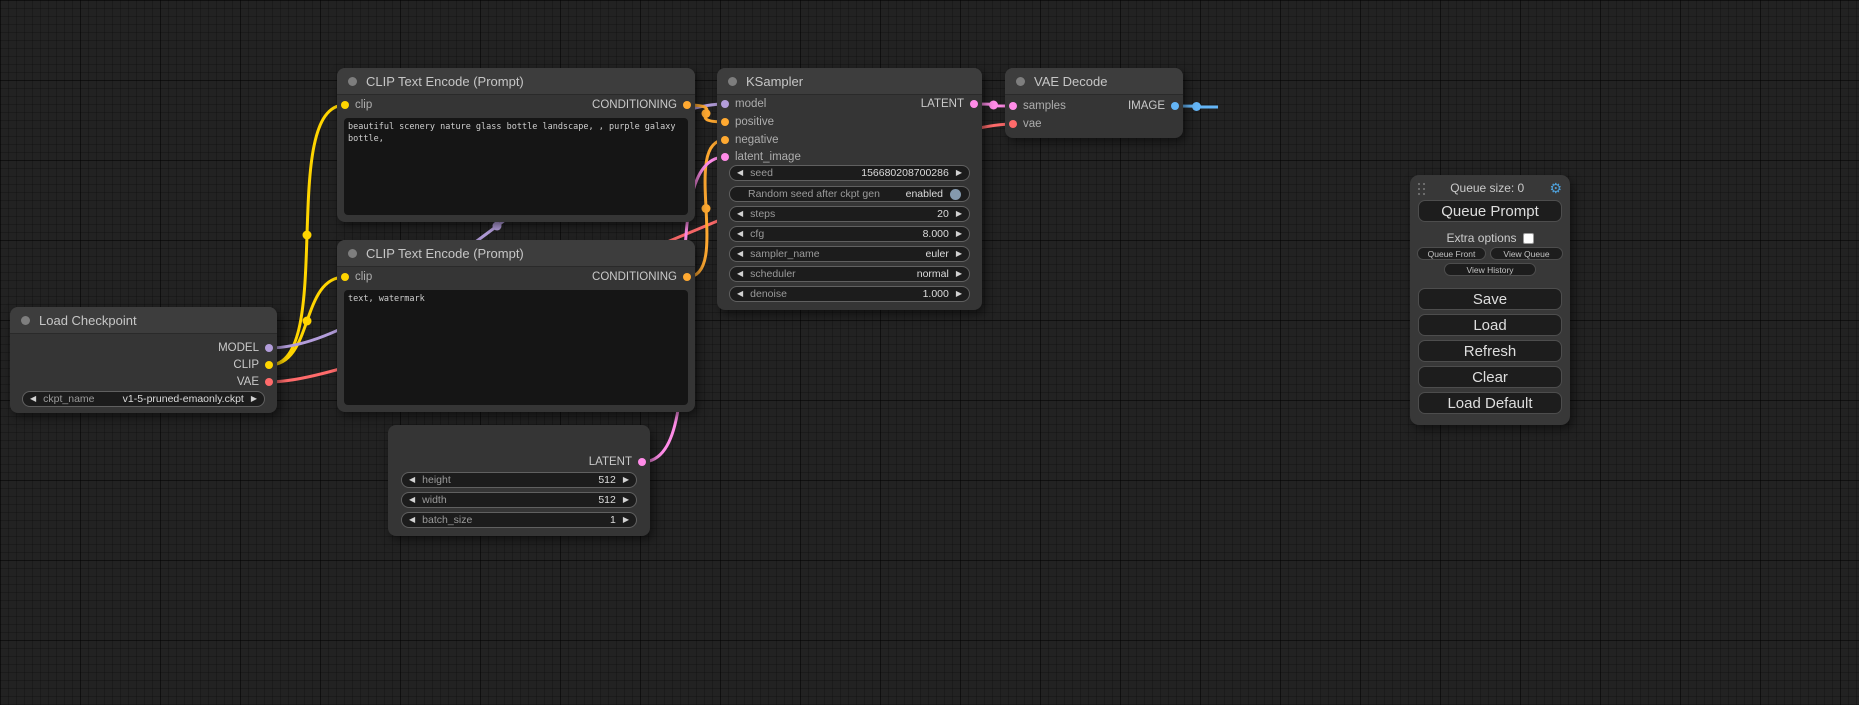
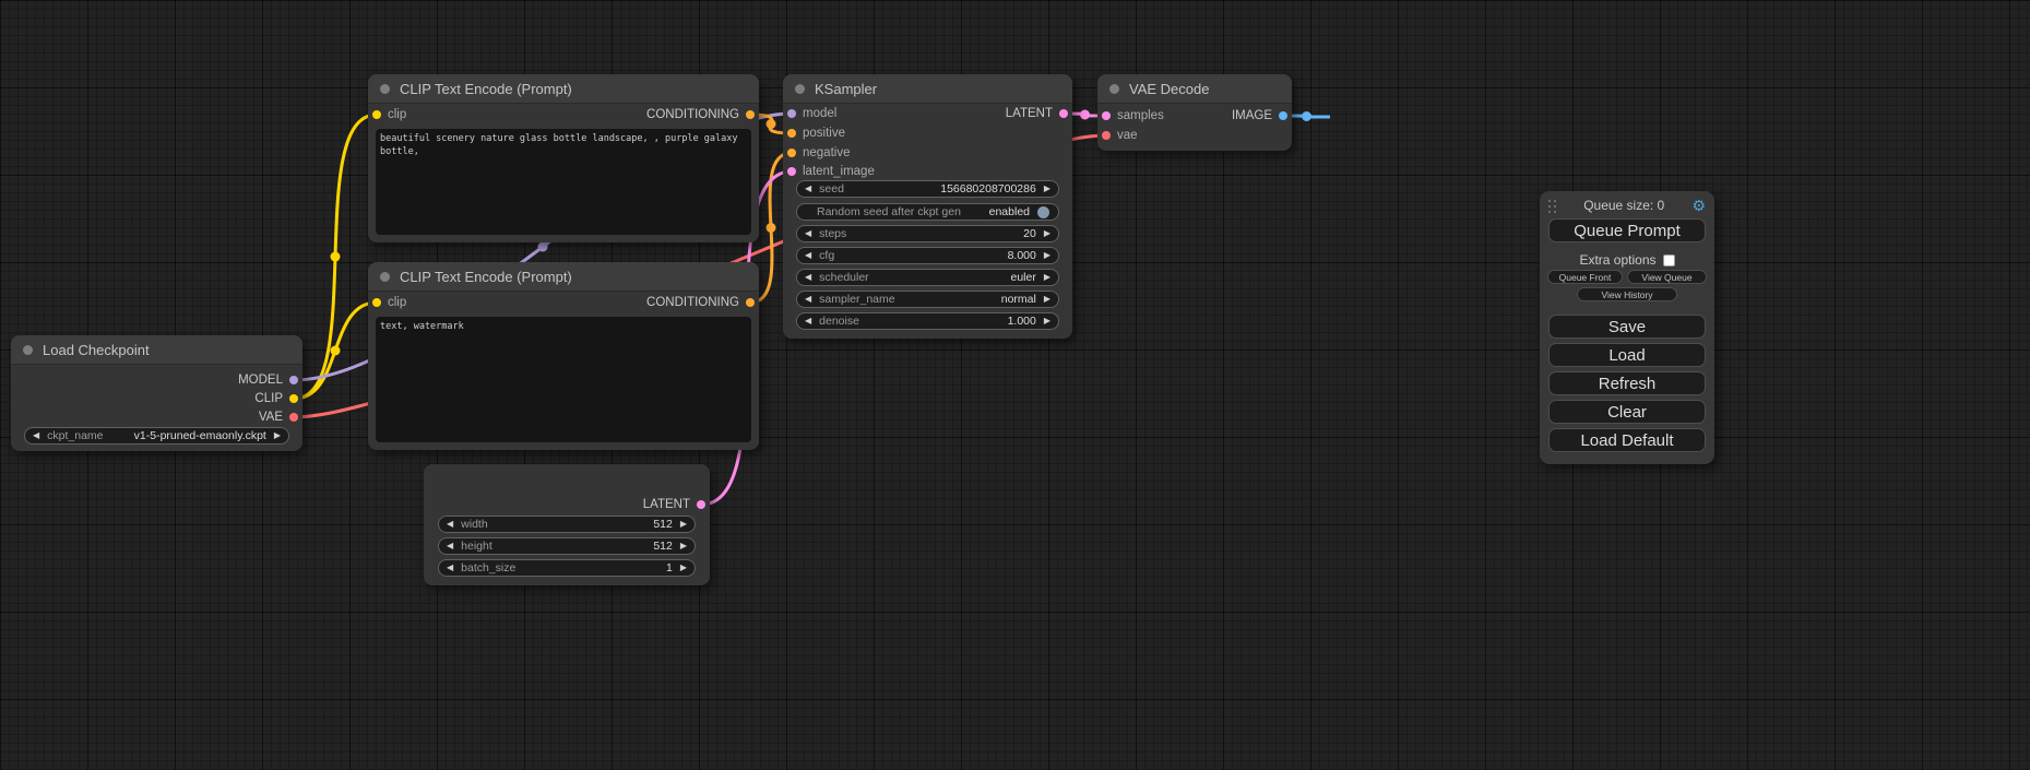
  Load Checkpoint
  MODEL
  CLIP
  VAE
  ◀
  ckpt_name
  v1-5-pruned-emaonly.ckpt
  ▶
  CLIP Text Encode (Prompt)
  clip
  CONDITIONING
  CLIP Text Encode (Prompt)
  clip
  CONDITIONING
  text, watermark
  LATENT
  ◀
- height
+ width
  512
  ▶
  ◀
- width
+ height
  512
  ▶
  ◀
  batch_size
  1
  ▶
  KSampler
  model
  LATENT
  positive
  negative
  latent_image
  ◀
  seed
  156680208700286
  ▶
  Random seed after ckpt gen
  enabled
  ◀
  steps
  20
  ▶
  ◀
  cfg
  8.000
  ▶
  ◀
- sampler_name
+ scheduler
  euler
  ▶
  ◀
- scheduler
+ sampler_name
  normal
  ▶
  ◀
  denoise
  1.000
  ▶
  VAE Decode
  samples
  IMAGE
  vae
  Queue size: 0
  ⚙
  Queue Prompt
  Extra options
  Queue Front
  View Queue
  View History
  Save
  Load
  Refresh
  Clear
  Load Default
